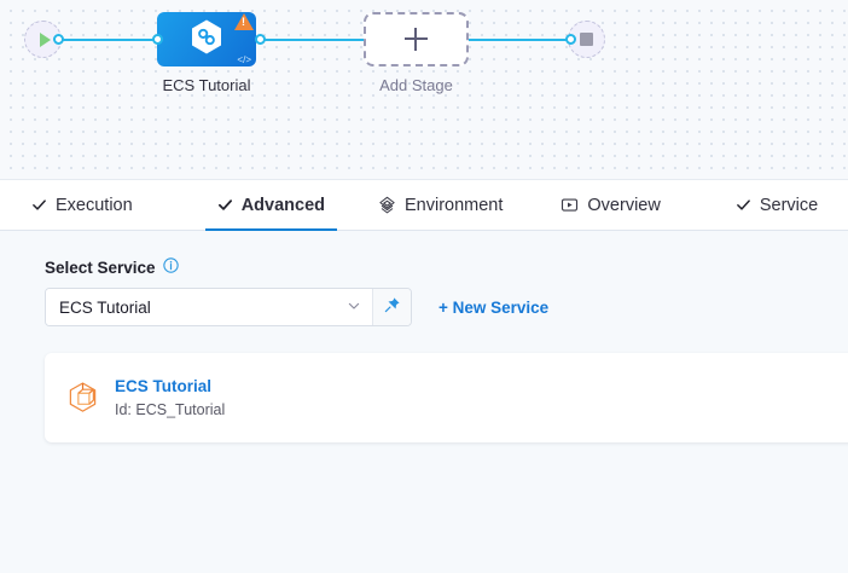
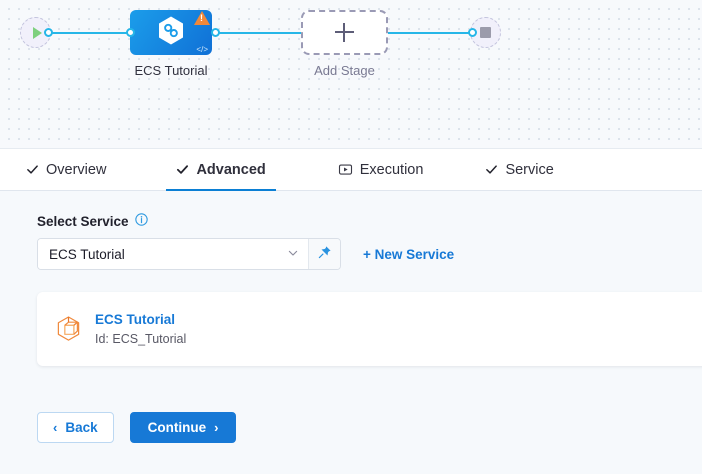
  </>
  ECS Tutorial
  Add Stage
- Execution
+ Overview
  Advanced
- Environment
- Overview
+ Execution
  Service
  Select Service
  ECS Tutorial
  + New Service
  ECS Tutorial
  Id: ECS_Tutorial
+ ‹
+ Back
+ Continue
+ ›
